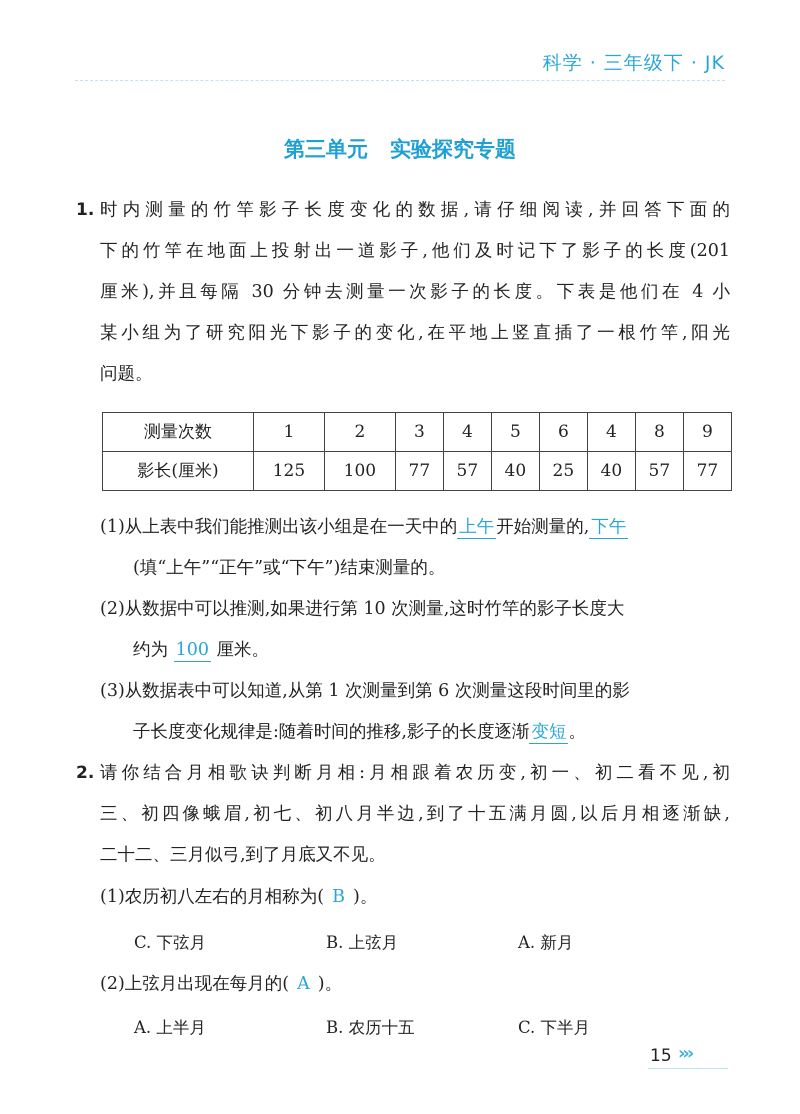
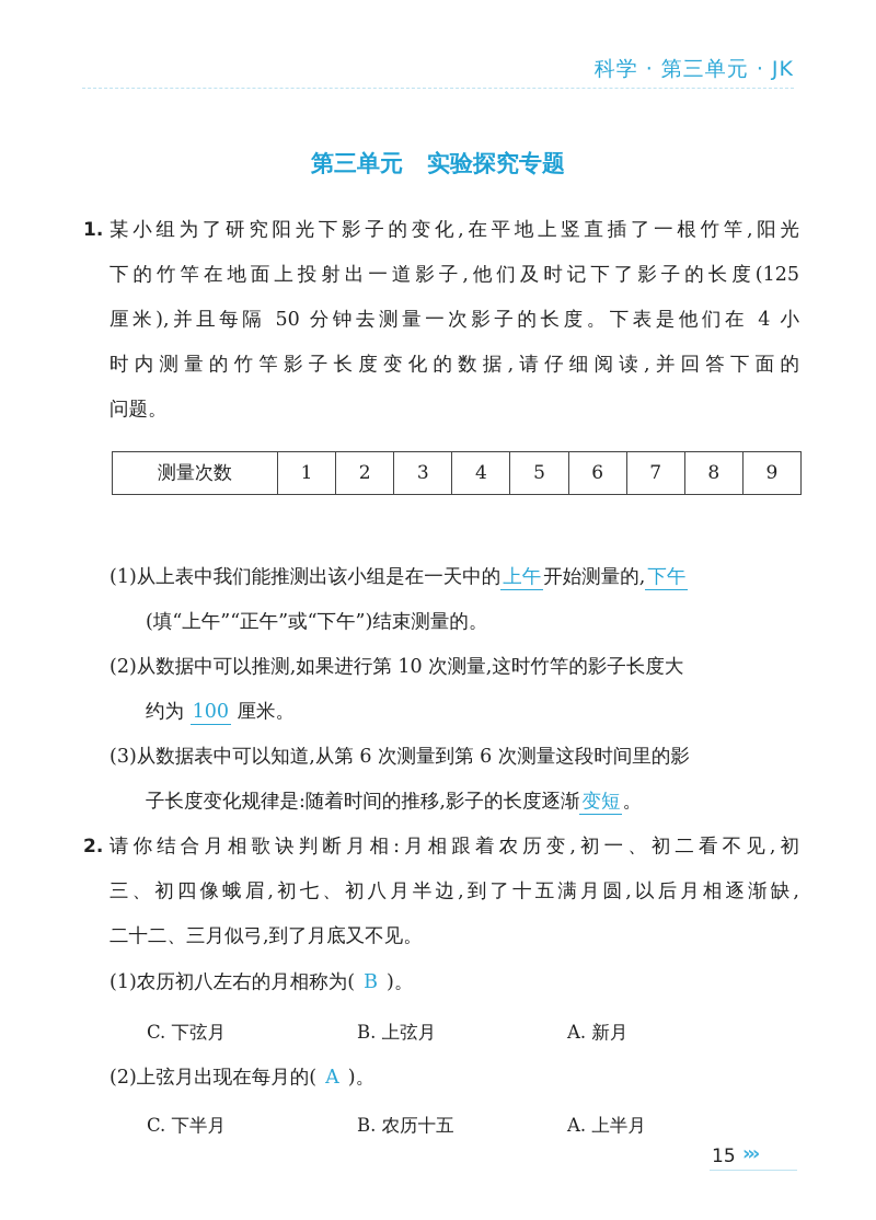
- 科学 · 三年级下 · JK
+ 科学 · 第三单元 · JK
  第三单元 实验探究专题
  1.
- 时内测量的竹竿影子长度变化的数据,请仔细阅读,并回答下面的
+ 某小组为了研究阳光下影子的变化,在平地上竖直插了一根竹竿,阳光
- 下的竹竿在地面上投射出一道影子,他们及时记下了影子的长度(201
+ 下的竹竿在地面上投射出一道影子,他们及时记下了影子的长度(125
- 厘米),并且每隔 30 分钟去测量一次影子的长度。下表是他们在 4 小
+ 厘米),并且每隔 50 分钟去测量一次影子的长度。下表是他们在 4 小
- 某小组为了研究阳光下影子的变化,在平地上竖直插了一根竹竿,阳光
+ 时内测量的竹竿影子长度变化的数据,请仔细阅读,并回答下面的
  问题。
- 测量次数	1	2	3	4	5	6	4	8	9
+ 测量次数	1	2	3	4	5	6	7	8	9
- 影长(厘米)	125	100	77	57	40	25	40	57	77
  (1)从上表中我们能推测出该小组是在一天中的上午开始测量的,下午
  (填“上午”“正午”或“下午”)结束测量的。
  (2)从数据中可以推测,如果进行第 10 次测量,这时竹竿的影子长度大
  约为 100 厘米。
- (3)从数据表中可以知道,从第 1 次测量到第 6 次测量这段时间里的影
+ (3)从数据表中可以知道,从第 6 次测量到第 6 次测量这段时间里的影
  子长度变化规律是:随着时间的推移,影子的长度逐渐变短。
  2.
  请你结合月相歌诀判断月相:月相跟着农历变,初一、初二看不见,初
  三、初四像蛾眉,初七、初八月半边,到了十五满月圆,以后月相逐渐缺,
  二十二、三月似弓,到了月底又不见。
  (1)农历初八左右的月相称为( B )。
  C. 下弦月
  B. 上弦月
  A. 新月
  (2)上弦月出现在每月的( A )。
- A. 上半月
+ C. 下半月
  B. 农历十五
- C. 下半月
+ A. 上半月
  15
  ›››
